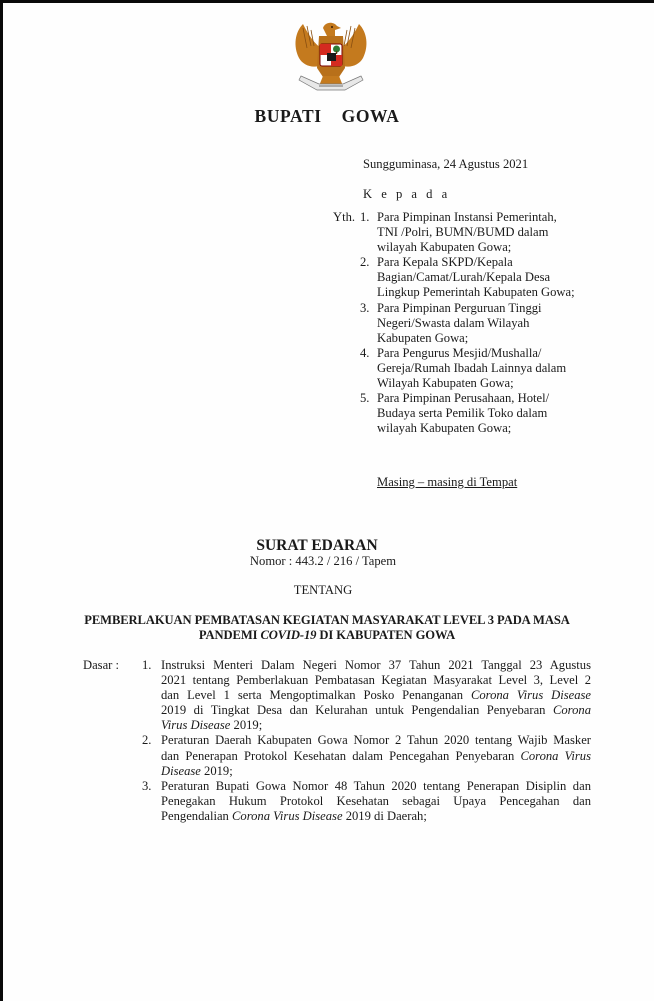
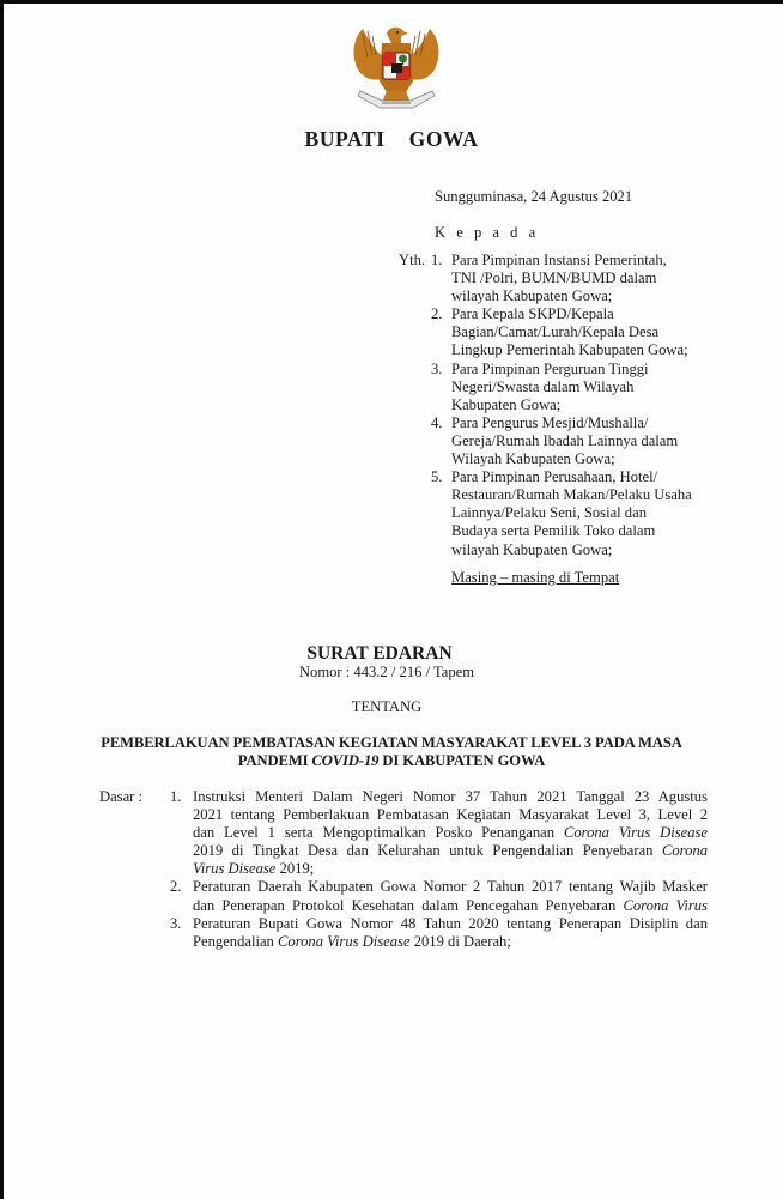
  BUPATI GOWA
  Sungguminasa, 24 Agustus 2021
  K e p a d a
  Yth.
  1.
  Para Pimpinan Instansi Pemerintah,
  TNI /Polri, BUMN/BUMD dalam
  wilayah Kabupaten Gowa;
  2.
  Para Kepala SKPD/Kepala
  Bagian/Camat/Lurah/Kepala Desa
  Lingkup Pemerintah Kabupaten Gowa;
  3.
  Para Pimpinan Perguruan Tinggi
  Negeri/Swasta dalam Wilayah
  Kabupaten Gowa;
  4.
  Para Pengurus Mesjid/Mushalla/
  Gereja/Rumah Ibadah Lainnya dalam
  Wilayah Kabupaten Gowa;
  5.
  Para Pimpinan Perusahaan, Hotel/
+ Restauran/Rumah Makan/Pelaku Usaha
+ Lainnya/Pelaku Seni, Sosial dan
  Budaya serta Pemilik Toko dalam
  wilayah Kabupaten Gowa;
  Masing – masing di Tempat
  SURAT EDARAN
  Nomor : 443.2 / 216 / Tapem
  TENTANG
  PEMBERLAKUAN PEMBATASAN KEGIATAN MASYARAKAT LEVEL 3 PADA MASA
  PANDEMI COVID-19 DI KABUPATEN GOWA
  Dasar :
  1.
  Instruksi Menteri Dalam Negeri Nomor 37 Tahun 2021 Tanggal 23 Agustus
  2021 tentang Pemberlakuan Pembatasan Kegiatan Masyarakat Level 3, Level 2
  dan Level 1 serta Mengoptimalkan Posko Penanganan Corona Virus Disease
  2019 di Tingkat Desa dan Kelurahan untuk Pengendalian Penyebaran Corona
  Virus Disease 2019;
  2.
- Peraturan Daerah Kabupaten Gowa Nomor 2 Tahun 2020 tentang Wajib Masker
+ Peraturan Daerah Kabupaten Gowa Nomor 2 Tahun 2017 tentang Wajib Masker
  dan Penerapan Protokol Kesehatan dalam Pencegahan Penyebaran Corona Virus
- Disease 2019;
  3.
  Peraturan Bupati Gowa Nomor 48 Tahun 2020 tentang Penerapan Disiplin dan
- Penegakan Hukum Protokol Kesehatan sebagai Upaya Pencegahan dan
  Pengendalian Corona Virus Disease 2019 di Daerah;
